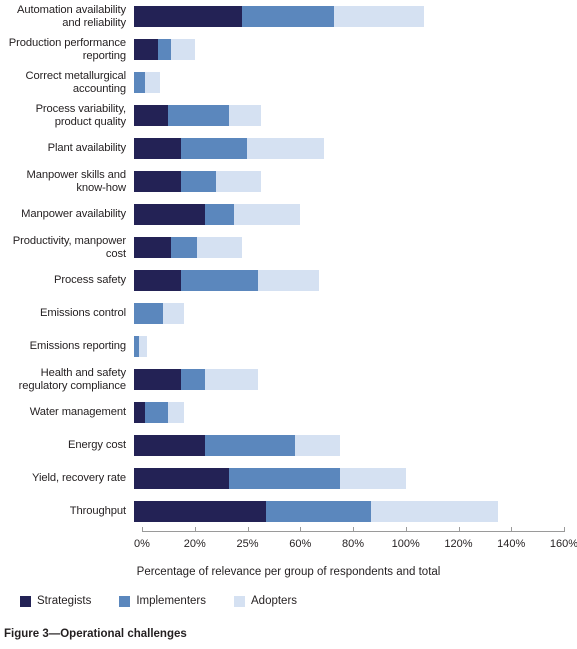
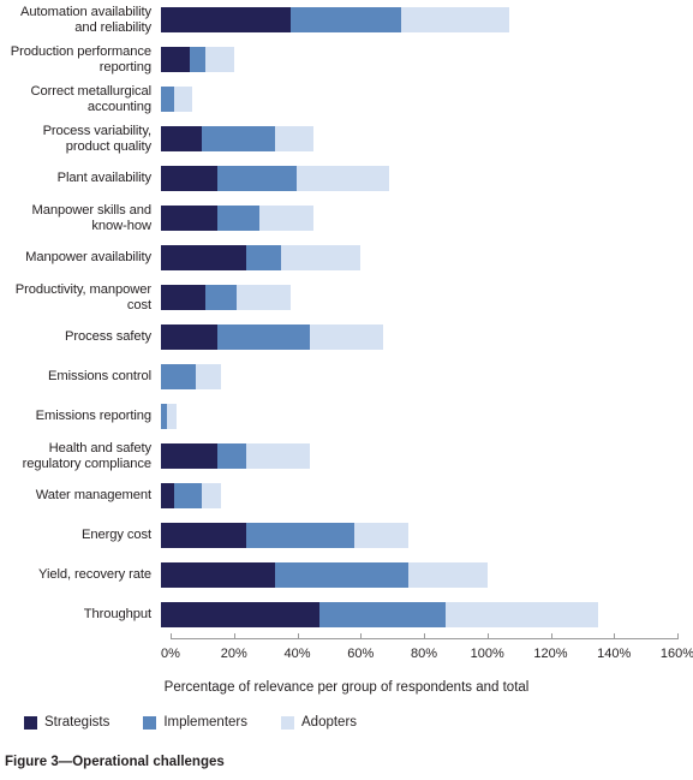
  Automation availability and reliability
  Production performance reporting
  Correct metallurgical accounting
  Process variability, product quality
  Plant availability
  Manpower skills and know-how
  Manpower availability
  Productivity, manpower cost
  Process safety
  Emissions control
  Emissions reporting
  Health and safety regulatory compliance
  Water management
  Energy cost
  Yield, recovery rate
  Throughput
  0%
  20%
- 25%
+ 40%
  60%
  80%
  100%
  120%
  140%
  160%
  Percentage of relevance per group of respondents and total
  Strategists
  Implementers
  Adopters
  Figure 3—Operational challenges
